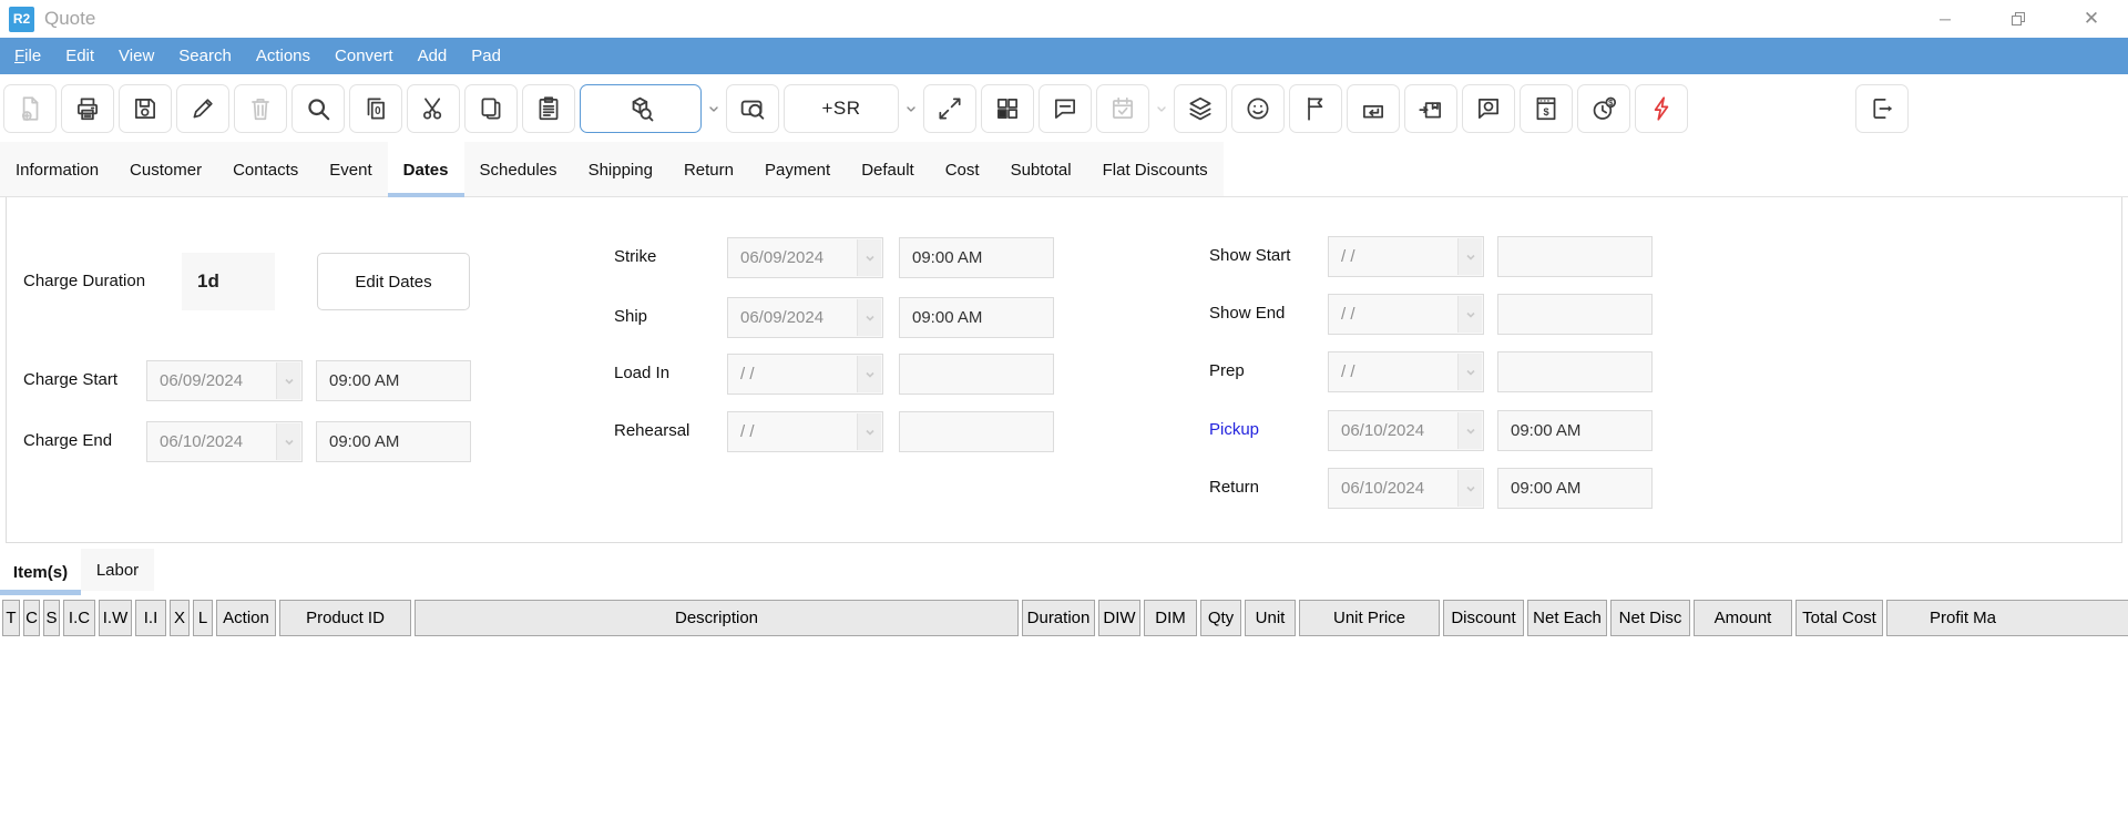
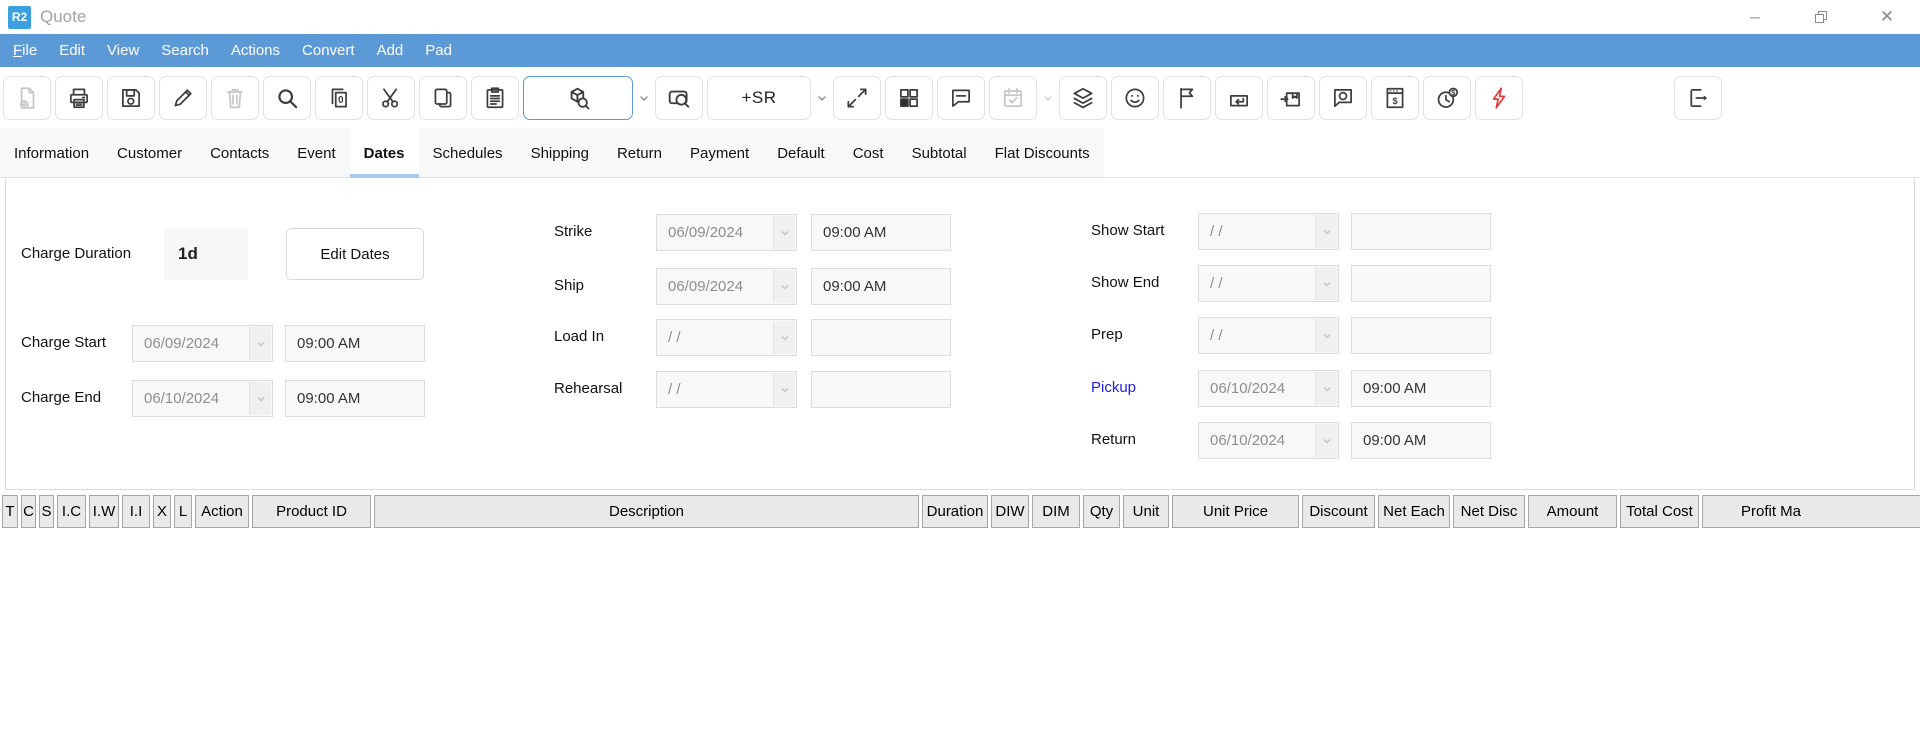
  R2
  Quote
  ─
  ✕
  F
  ile
  Edit
  View
  Search
  Actions
  Convert
  Add
  Pad
  0
  +SR
  $
  $
  Information
  Customer
  Contacts
  Event
  Dates
  Schedules
  Shipping
  Return
  Payment
  Default
  Cost
  Subtotal
  Flat Discounts
  Charge Duration
  1d
  Edit Dates
  Charge Start
  06/09/2024
  09:00 AM
  Charge End
  06/10/2024
  09:00 AM
  Strike
  06/09/2024
  09:00 AM
  Ship
  06/09/2024
  09:00 AM
  Load In
  / /
  Rehearsal
  / /
  Show Start
  / /
  Show End
  / /
  Prep
  / /
  Pickup
  06/10/2024
  09:00 AM
  Return
  06/10/2024
  09:00 AM
- Item(s)
- Labor
  T
  C
  S
  I.C
  I.W
  I.I
  X
  L
  Action
  Product ID
  Description
  Duration
  DIW
  DIM
  Qty
  Unit
  Unit Price
  Discount
  Net Each
  Net Disc
  Amount
  Total Cost
  Profit Ma
